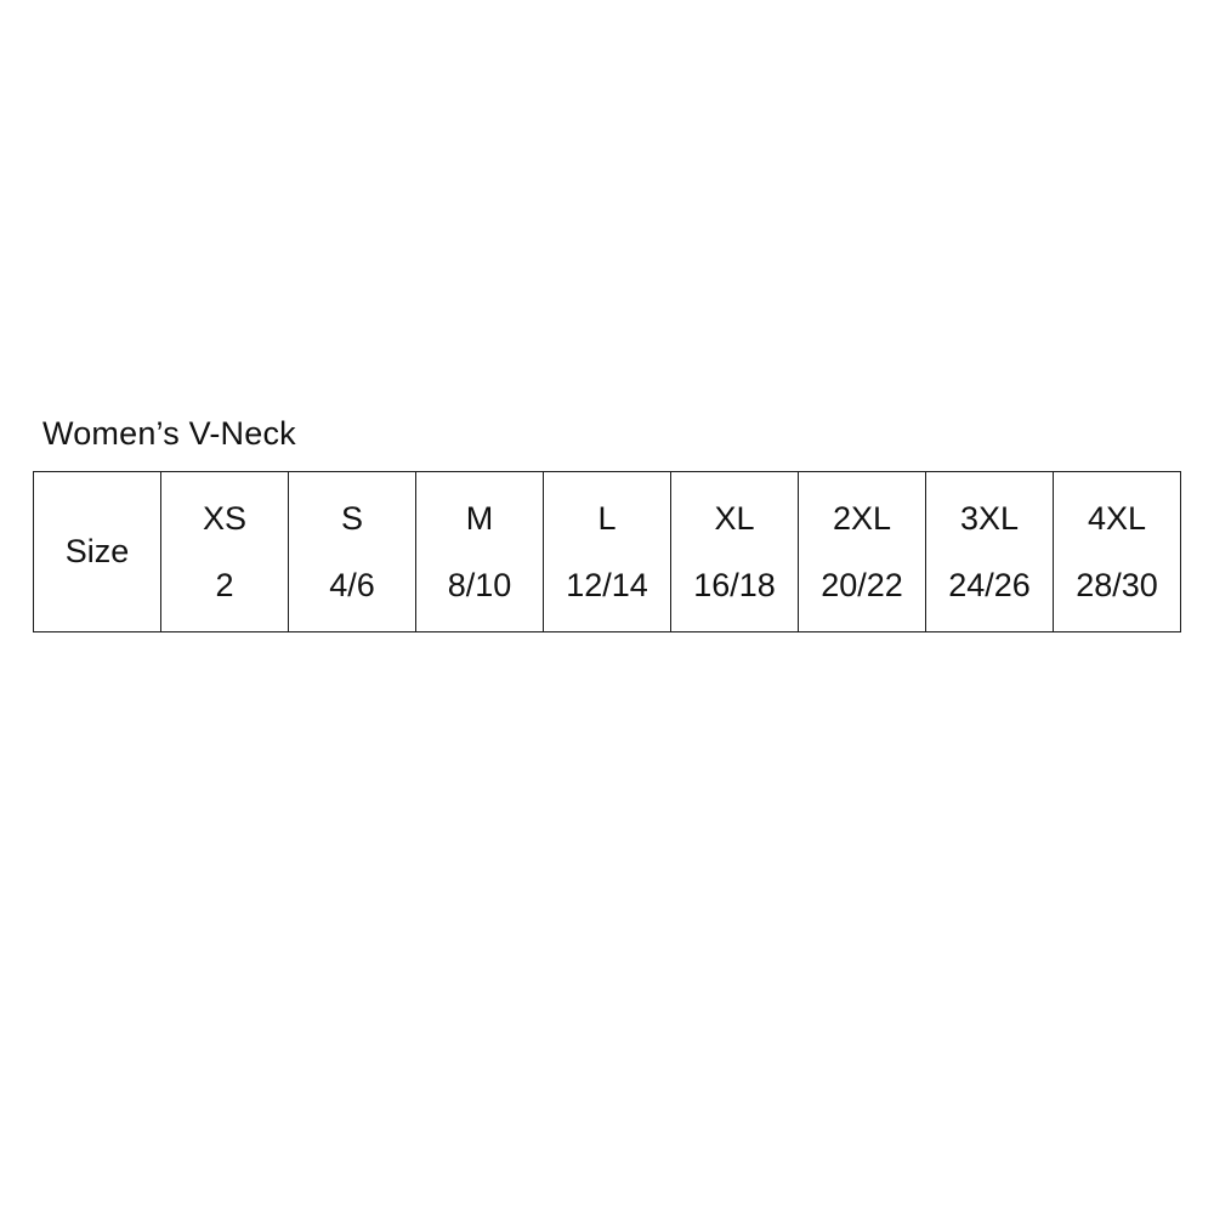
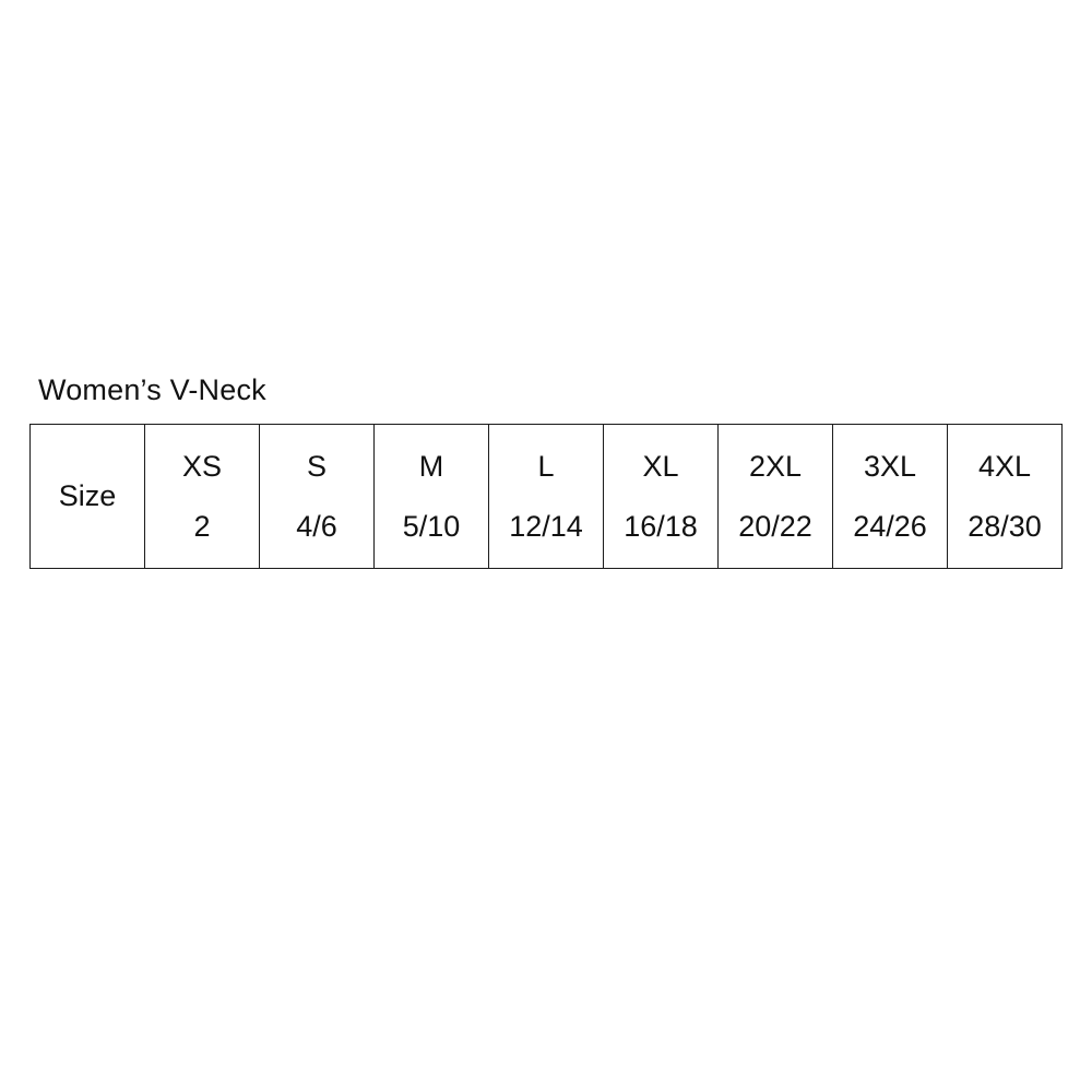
  Women’s V-Neck
- Size	XS 2	S 4/6	M 8/10	L 12/14	XL 16/18	2XL 20/22	3XL 24/26	4XL 28/30
+ Size	XS 2	S 4/6	M 5/10	L 12/14	XL 16/18	2XL 20/22	3XL 24/26	4XL 28/30
